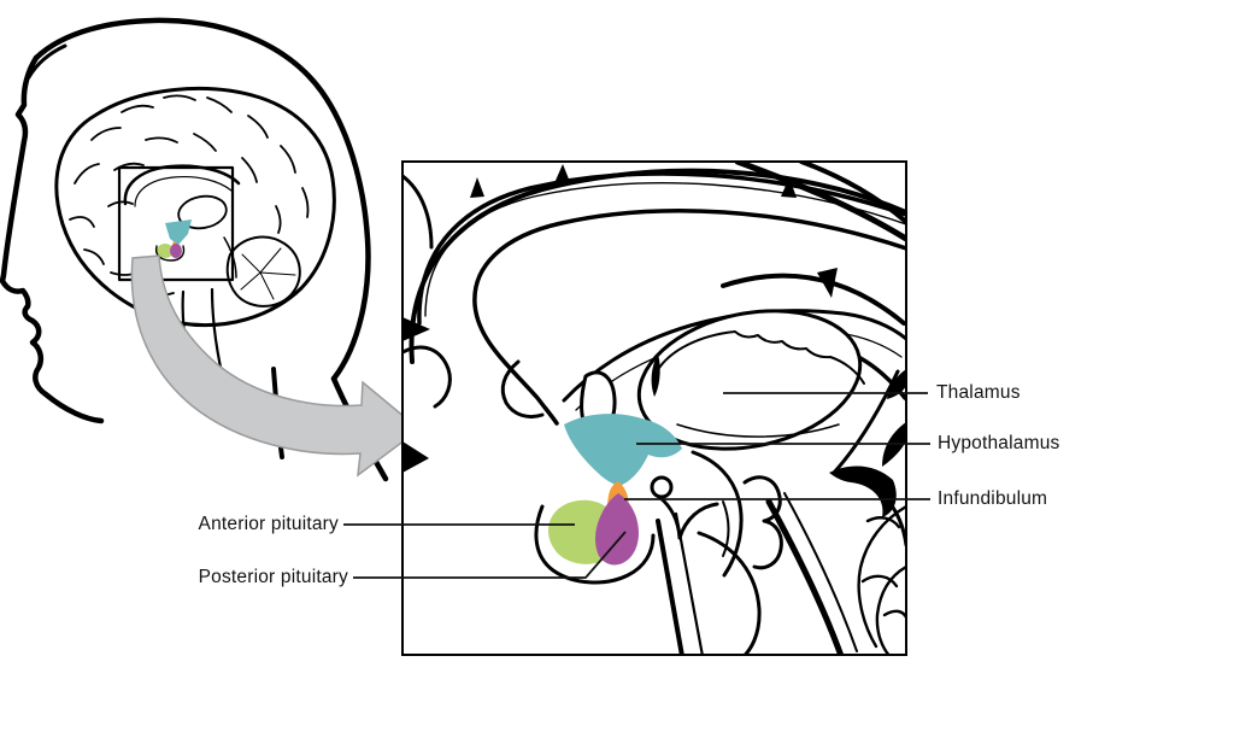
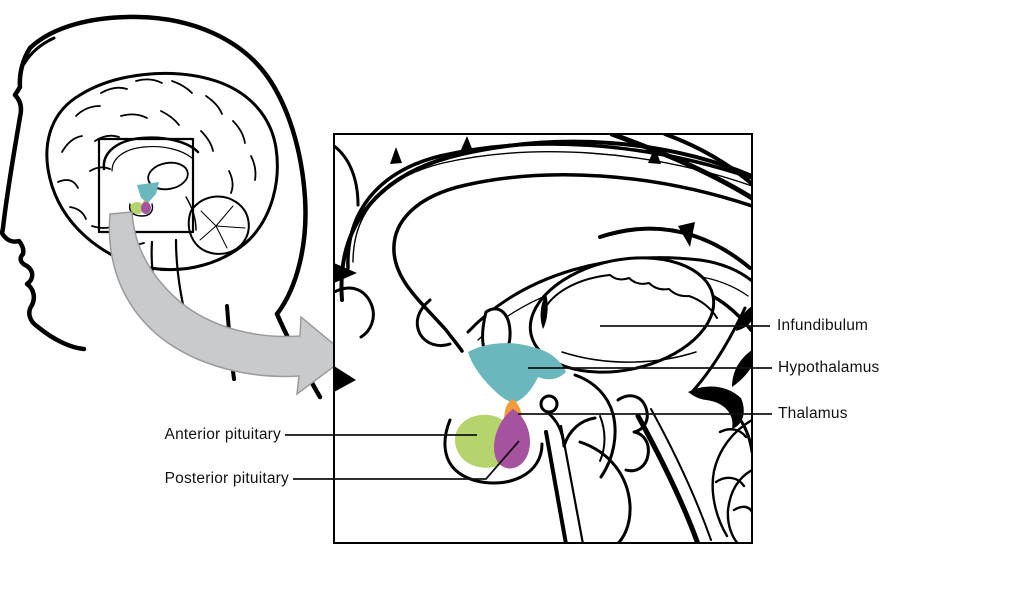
- Thalamus
+ Infundibulum
  Hypothalamus
- Infundibulum
+ Thalamus
  Anterior pituitary
  Posterior pituitary
